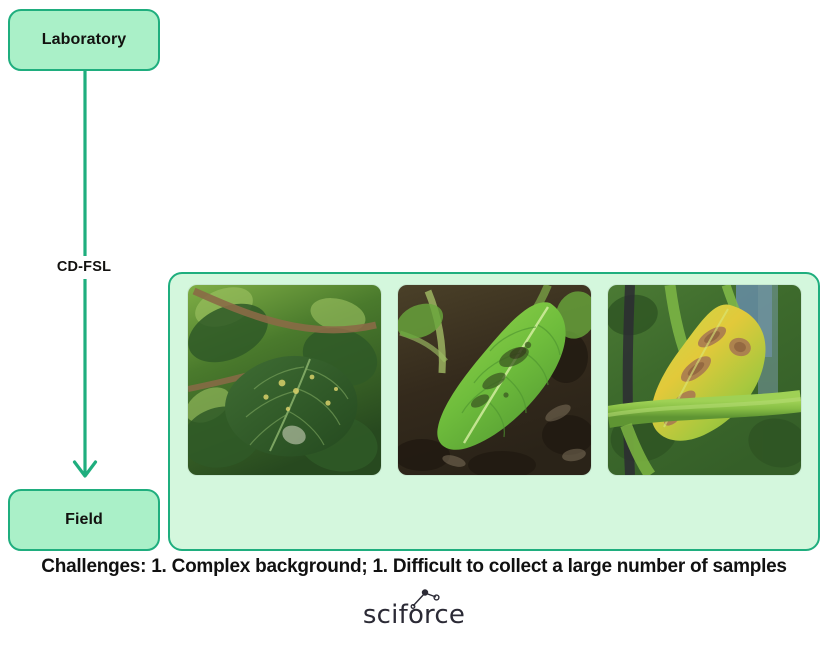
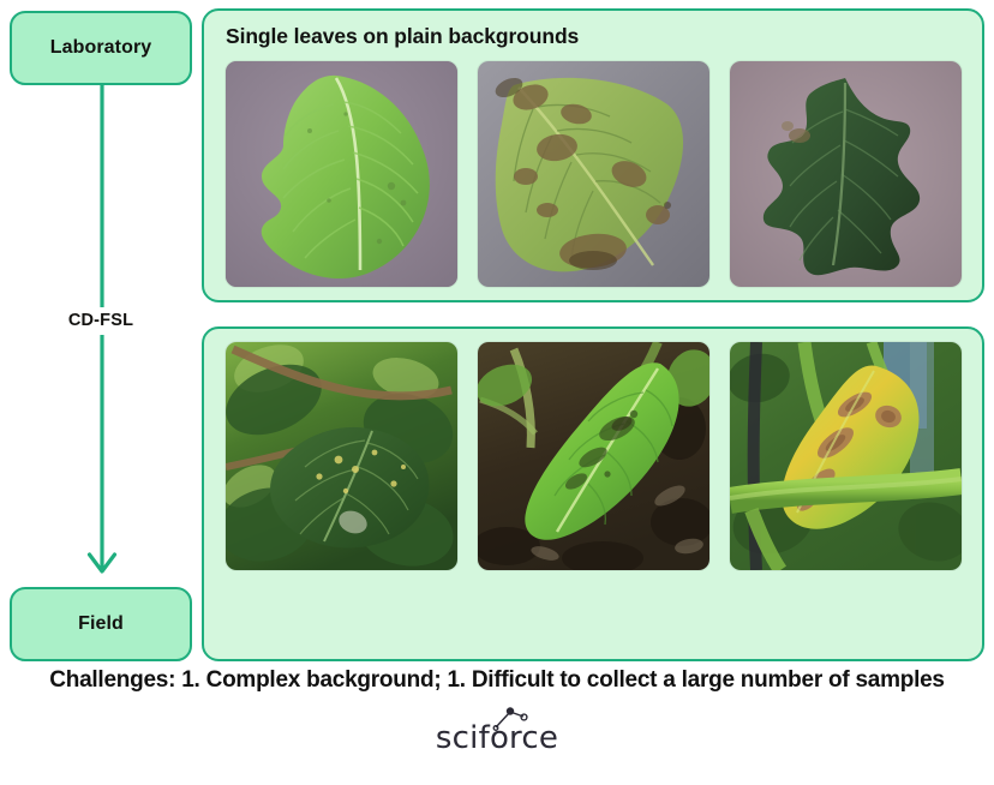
  Laboratory
  CD-FSL
  Field
+ Single leaves on plain backgrounds
  Challenges: 1. Complex background; 1. Difficult to collect a large number of samples
  sciforce
